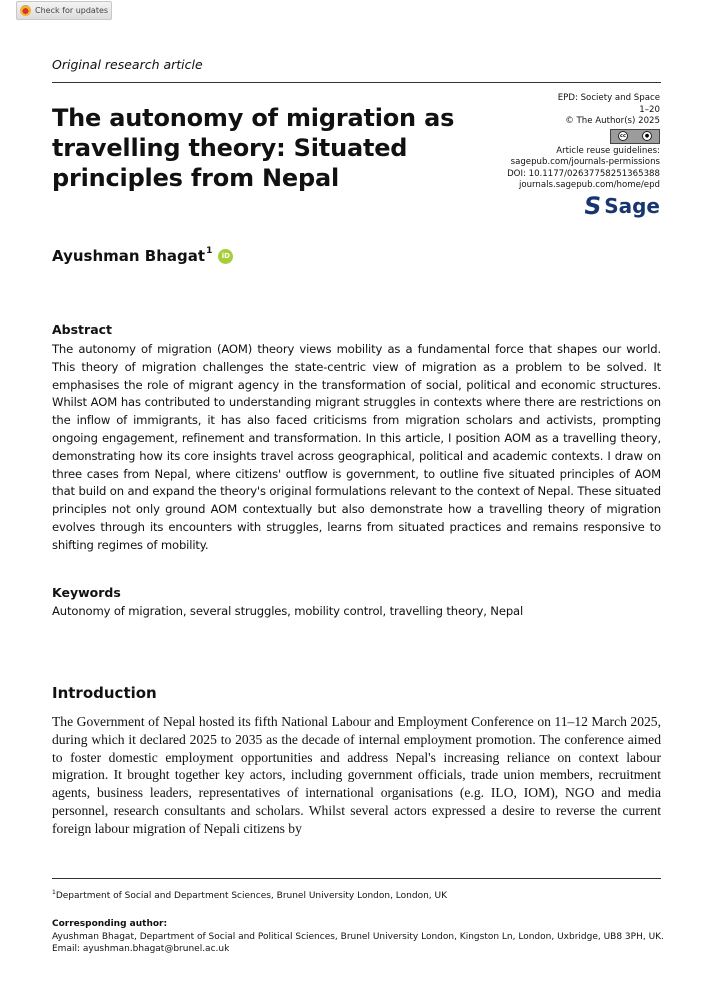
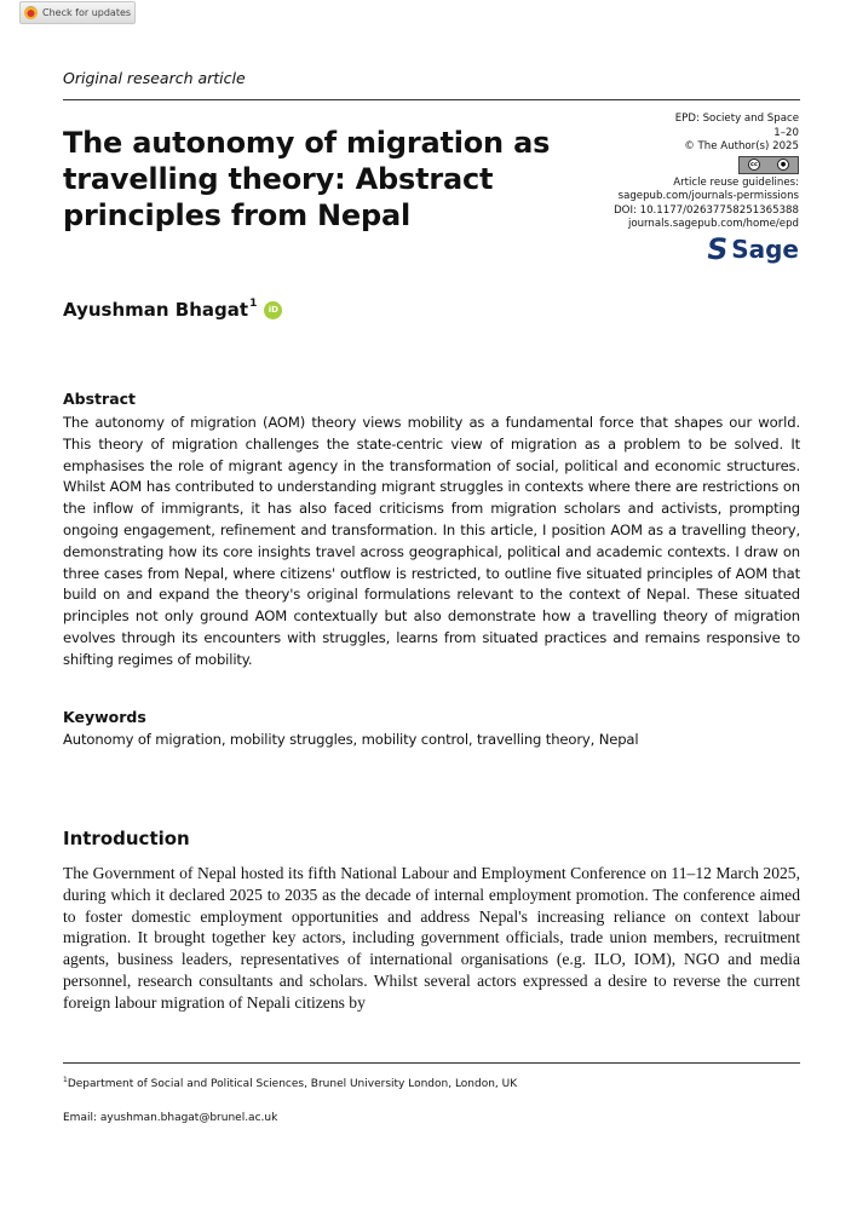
  Check for updates
  Original research article
- The autonomy of migration as travelling theory: Situated principles from Nepal
+ The autonomy of migration as travelling theory: Abstract principles from Nepal
  EPD: Society and Space
  1–20
  © The Author(s) 2025
  Article reuse guidelines:
  sagepub.com/journals-permissions
  DOI: 10.1177/02637758251365388
  journals.sagepub.com/home/epd
  Sage
  Ayushman Bhagat
  1
  iD
  Abstract
- The autonomy of migration (AOM) theory views mobility as a fundamental force that shapes our world. This theory of migration challenges the state-centric view of migration as a problem to be solved. It emphasises the role of migrant agency in the transformation of social, political and economic structures. Whilst AOM has contributed to understanding migrant struggles in contexts where there are restrictions on the inflow of immigrants, it has also faced criticisms from migration scholars and activists, prompting ongoing engagement, refinement and transformation. In this article, I position AOM as a travelling theory, demonstrating how its core insights travel across geographical, political and academic contexts. I draw on three cases from Nepal, where citizens' outflow is government, to outline five situated principles of AOM that build on and expand the theory's original formulations relevant to the context of Nepal. These situated principles not only ground AOM contextually but also demonstrate how a travelling theory of migration evolves through its encounters with struggles, learns from situated practices and remains responsive to shifting regimes of mobility.
+ The autonomy of migration (AOM) theory views mobility as a fundamental force that shapes our world. This theory of migration challenges the state-centric view of migration as a problem to be solved. It emphasises the role of migrant agency in the transformation of social, political and economic structures. Whilst AOM has contributed to understanding migrant struggles in contexts where there are restrictions on the inflow of immigrants, it has also faced criticisms from migration scholars and activists, prompting ongoing engagement, refinement and transformation. In this article, I position AOM as a travelling theory, demonstrating how its core insights travel across geographical, political and academic contexts. I draw on three cases from Nepal, where citizens' outflow is restricted, to outline five situated principles of AOM that build on and expand the theory's original formulations relevant to the context of Nepal. These situated principles not only ground AOM contextually but also demonstrate how a travelling theory of migration evolves through its encounters with struggles, learns from situated practices and remains responsive to shifting regimes of mobility.
  Keywords
- Autonomy of migration, several struggles, mobility control, travelling theory, Nepal
+ Autonomy of migration, mobility struggles, mobility control, travelling theory, Nepal
  Introduction
  The Government of Nepal hosted its fifth National Labour and Employment Conference on 11–12 March 2025, during which it declared 2025 to 2035 as the decade of internal employment promotion. The conference aimed to foster domestic employment opportunities and address Nepal's increasing reliance on context labour migration. It brought together key actors, including government officials, trade union members, recruitment agents, business leaders, representatives of international organisations (e.g. ILO, IOM), NGO and media personnel, research consultants and scholars. Whilst several actors expressed a desire to reverse the current foreign labour migration of Nepali citizens by
- Department of Social and Department Sciences, Brunel University London, London, UK
+ Department of Social and Political Sciences, Brunel University London, London, UK
- Corresponding author:
- Ayushman Bhagat, Department of Social and Political Sciences, Brunel University London, Kingston Ln, London, Uxbridge, UB8 3PH, UK.
  Email: ayushman.bhagat@brunel.ac.uk
